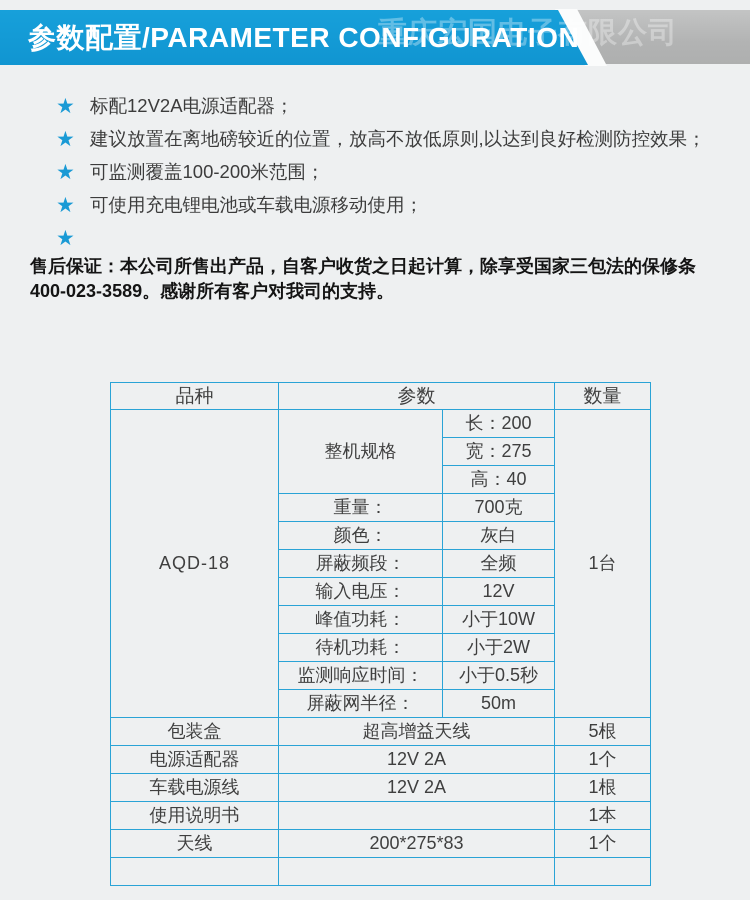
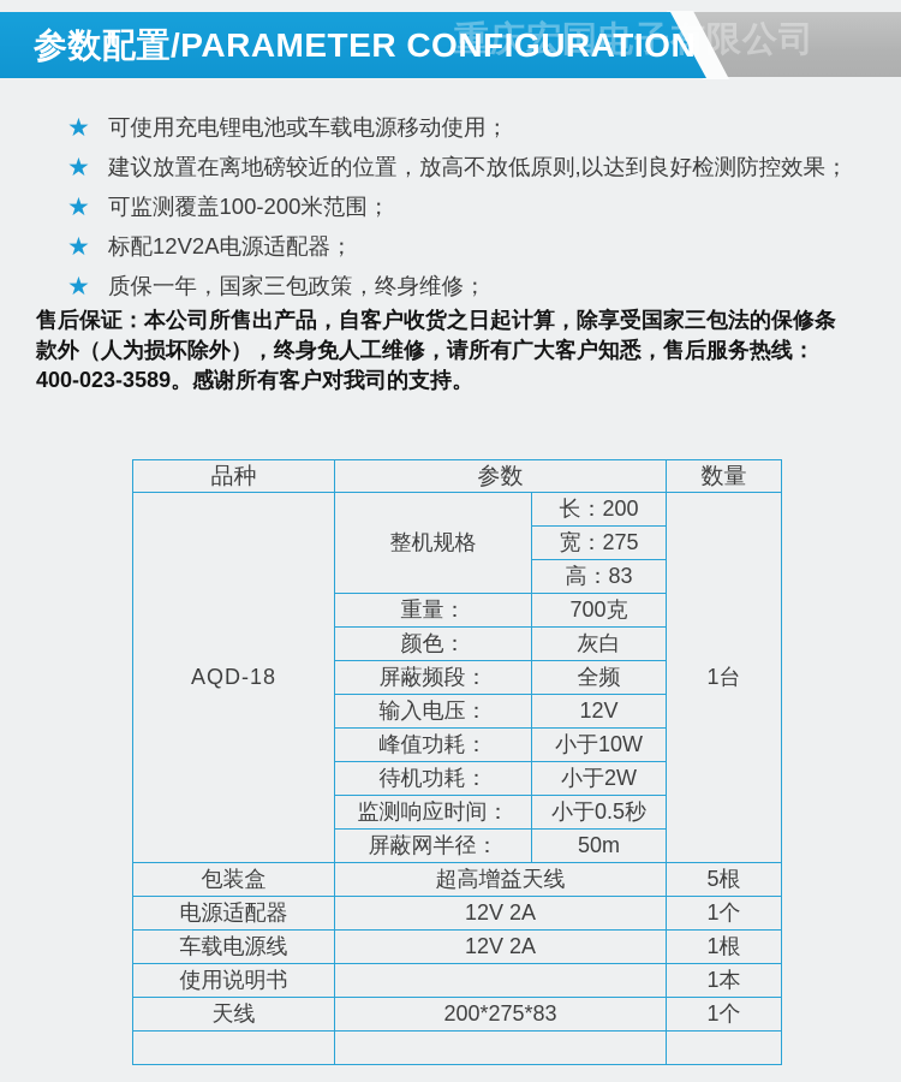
  参数配置/PARAMETER CONFIGURATION
  重庆宏国电子有限公司
  ★
- 标配12V2A电源适配器；
+ 可使用充电锂电池或车载电源移动使用；
  ★
  建议放置在离地磅较近的位置，放高不放低原则,以达到良好检测防控效果；
  ★
  可监测覆盖100-200米范围；
  ★
- 可使用充电锂电池或车载电源移动使用；
+ 标配12V2A电源适配器；
  ★
+ 质保一年，国家三包政策，终身维修；
  售后保证：本公司所售出产品，自客户收货之日起计算，除享受国家三包法的保修条
+ 款外（人为损坏除外），终身免人工维修，请所有广大客户知悉，售后服务热线：
  400-023-3589。感谢所有客户对我司的支持。
  品种	参数	数量
  AQD-18	整机规格	长：200	1台
  宽：275
- 高：40
+ 高：83
  重量：	700克
  颜色：	灰白
  屏蔽频段：	全频
  输入电压：	12V
  峰值功耗：	小于10W
  待机功耗：	小于2W
  监测响应时间：	小于0.5秒
  屏蔽网半径：	50m
  包装盒	超高增益天线	5根
  电源适配器	12V 2A	1个
  车载电源线	12V 2A	1根
  使用说明书		1本
  天线	200*275*83	1个
